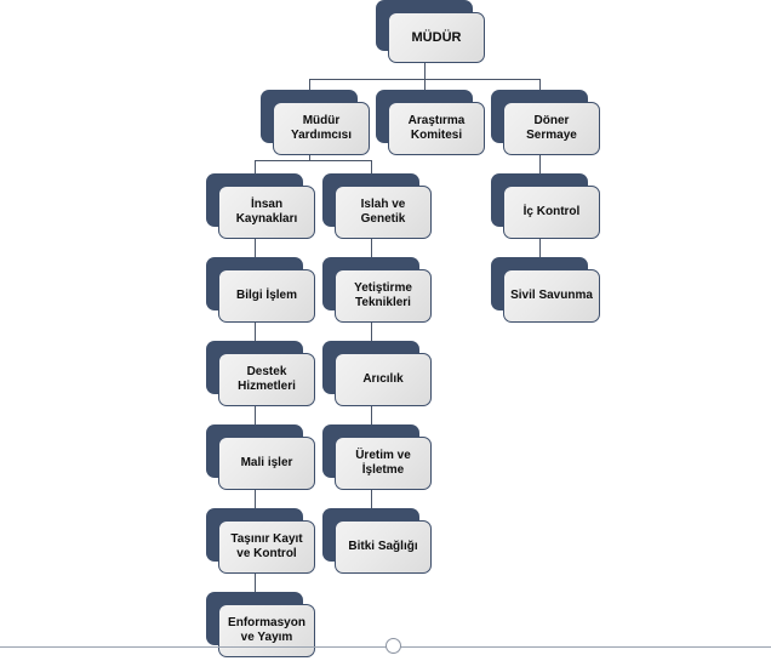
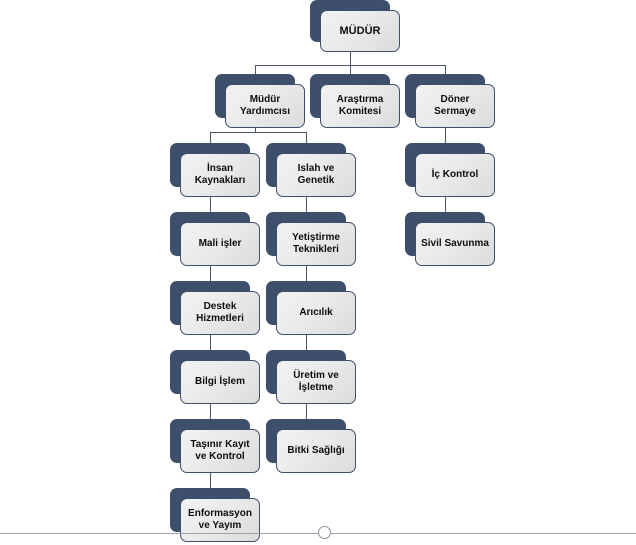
  MÜDÜR
  Müdür
  Yardımcısı
  Araştırma
  Komitesi
  Döner
  Sermaye
  İnsan
  Kaynakları
- Bilgi İşlem
+ Mali işler
  Destek
  Hizmetleri
- Mali işler
+ Bilgi İşlem
  Taşınır Kayıt
  ve Kontrol
  Enformasyon
  ve Yayım
  Islah ve
  Genetik
  Yetiştirme
  Teknikleri
  Arıcılık
  Üretim ve
  İşletme
  Bitki Sağlığı
  İç Kontrol
  Sivil Savunma
